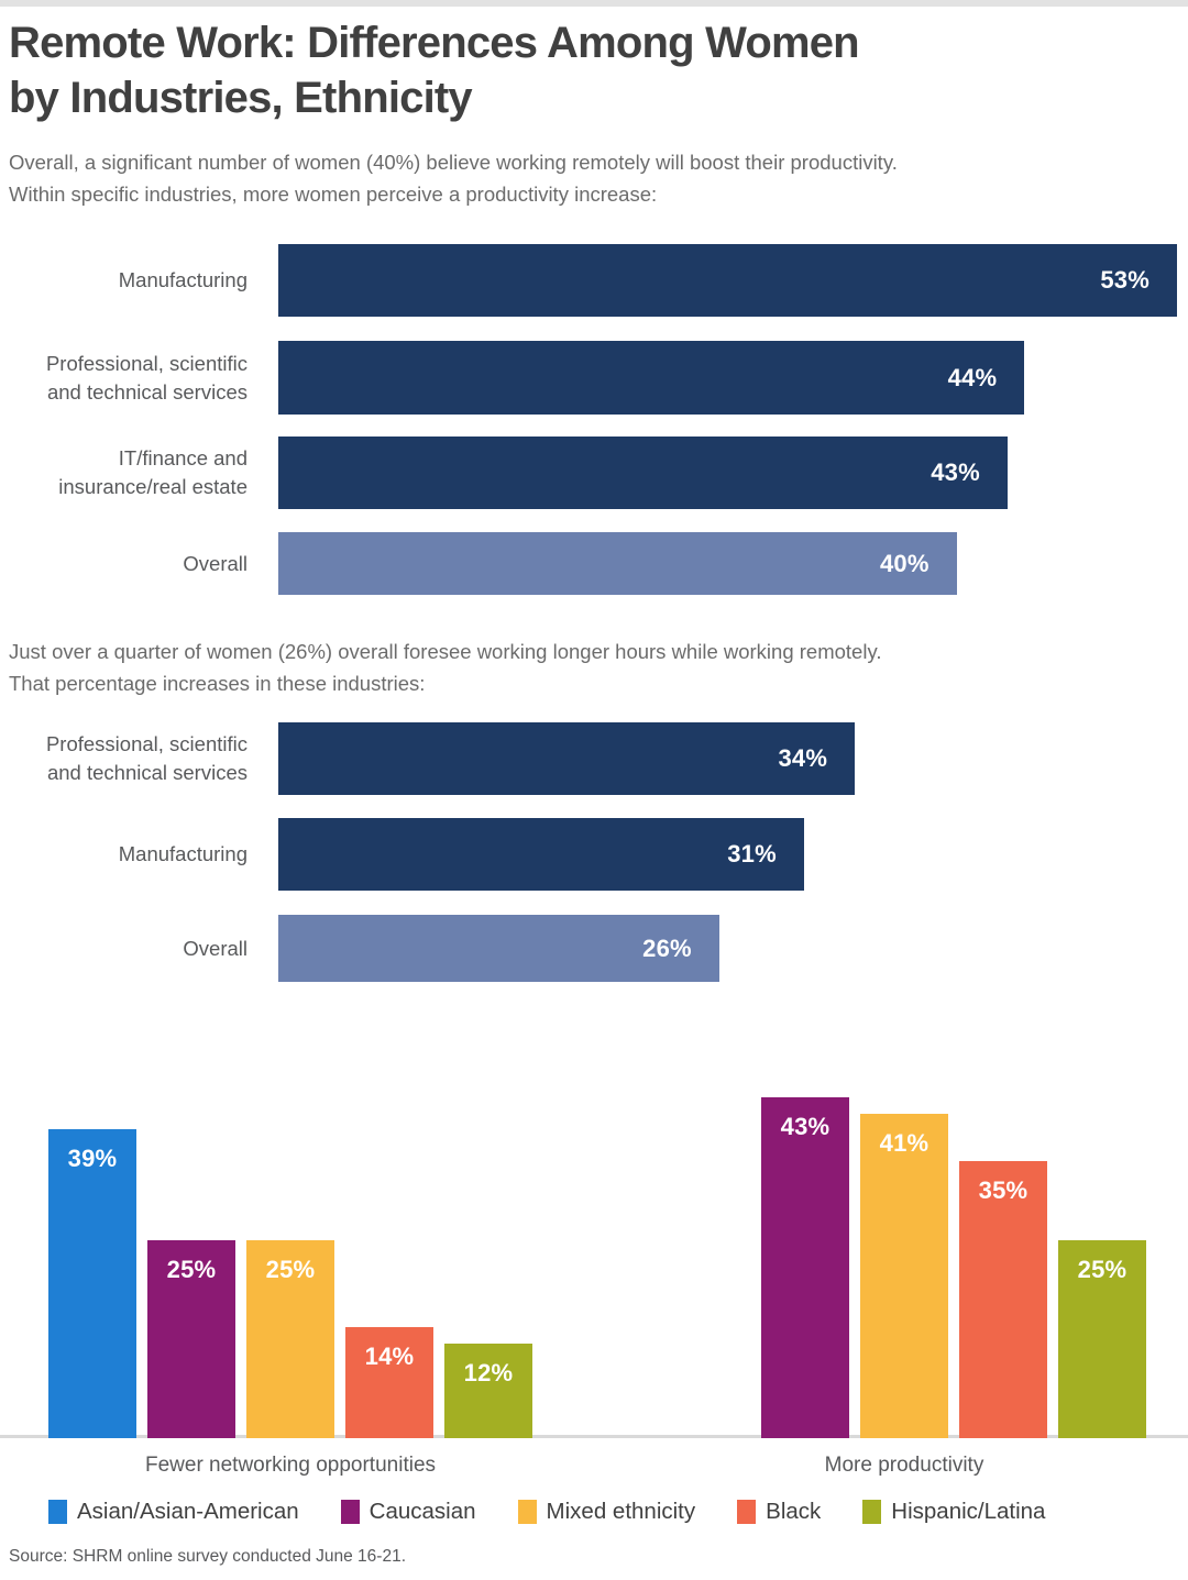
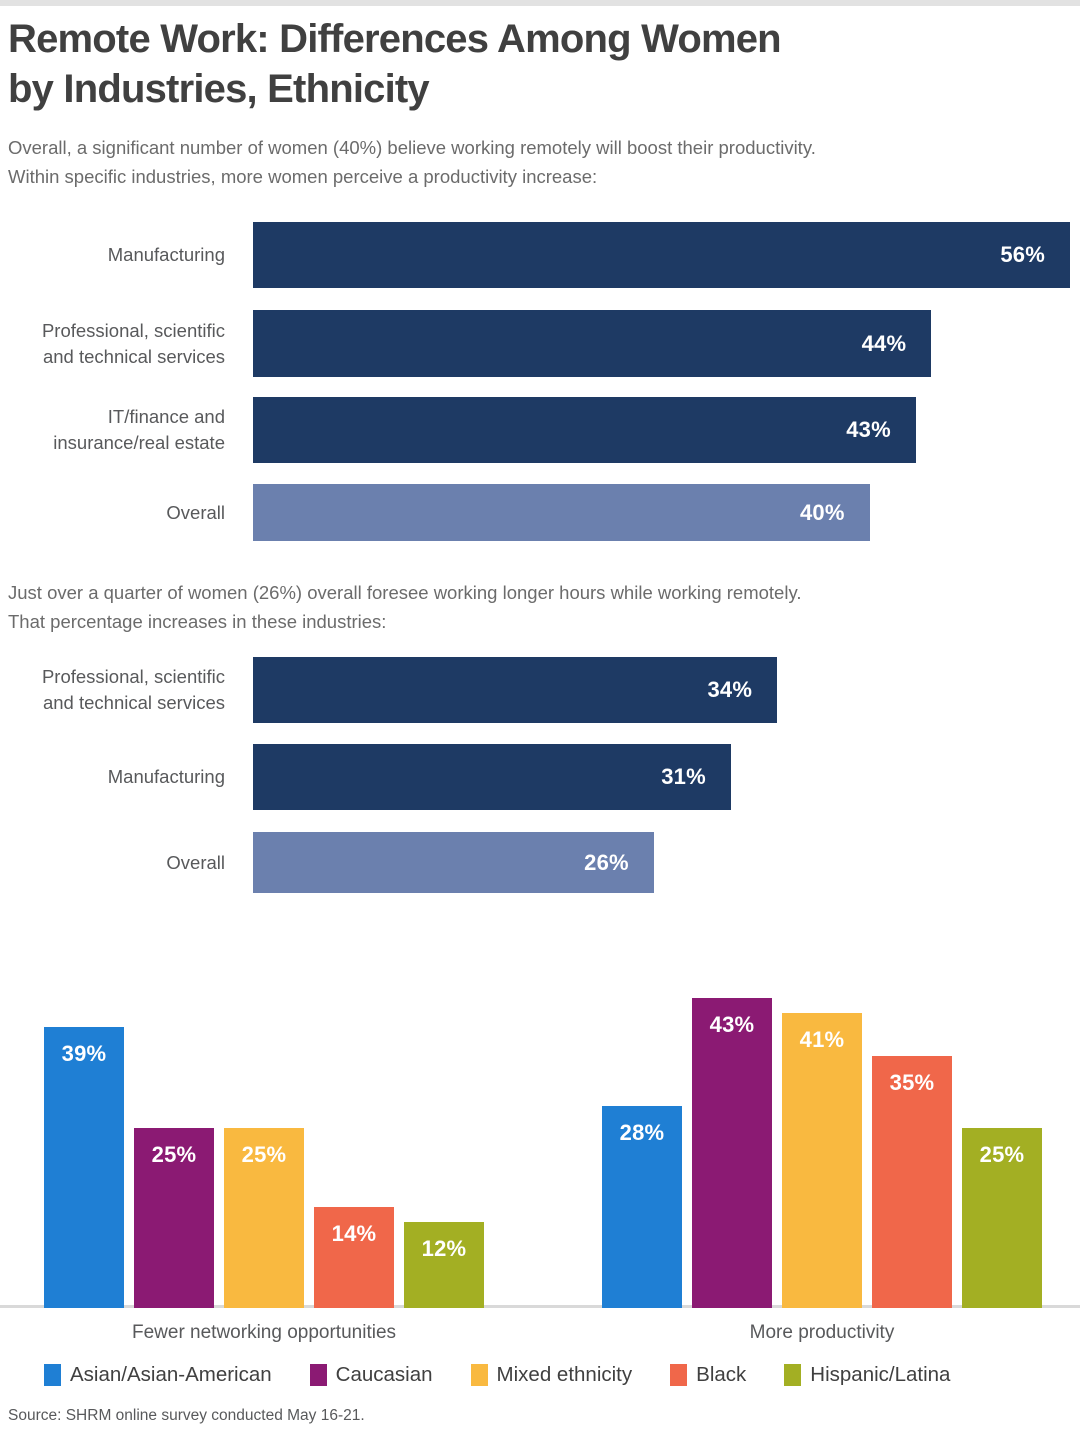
  Remote Work: Differences Among Women
  by Industries, Ethnicity
  Overall, a significant number of women (40%) believe working remotely will boost their productivity.
  Within specific industries, more women perceive a productivity increase:
  Manufacturing
- 53%
+ 56%
  Professional, scientific
  and technical services
  44%
  IT/finance and
  insurance/real estate
  43%
  Overall
  40%
  Just over a quarter of women (26%) overall foresee working longer hours while working remotely.
  That percentage increases in these industries:
  Professional, scientific
  and technical services
  34%
  Manufacturing
  31%
  Overall
  26%
  39%
  25%
  25%
  14%
  12%
  Fewer networking opportunities
+ 28%
  43%
  41%
  35%
  25%
  More productivity
  Asian/Asian-American
  Caucasian
  Mixed ethnicity
  Black
  Hispanic/Latina
- Source: SHRM online survey conducted June 16-21.
+ Source: SHRM online survey conducted May 16-21.
